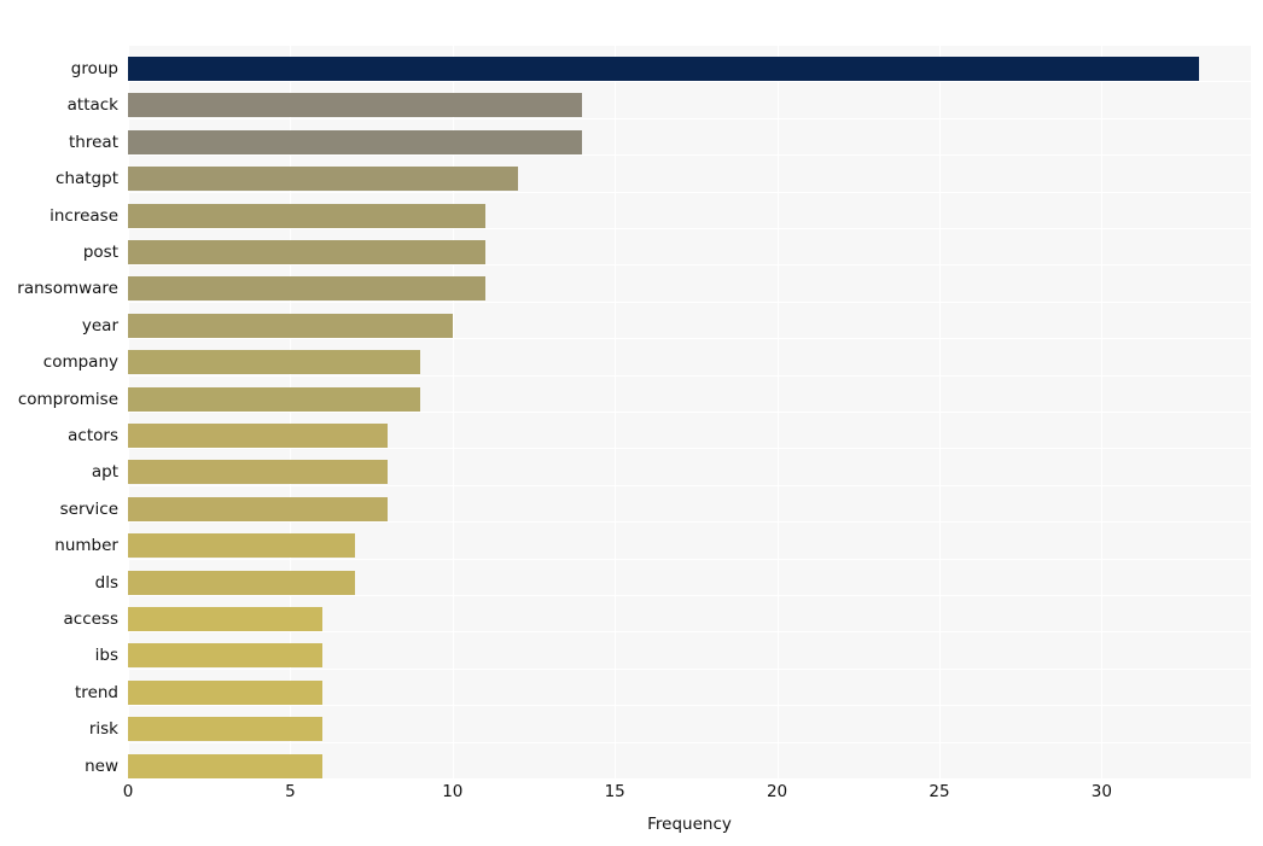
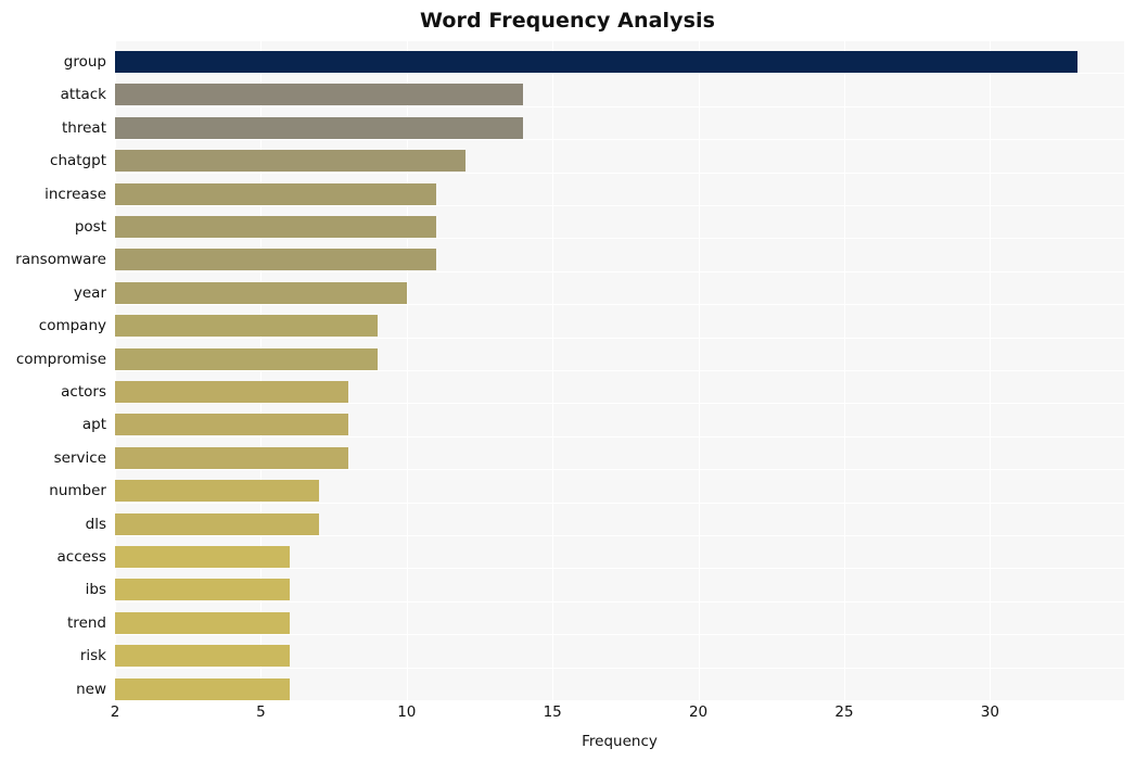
+ Word Frequency Analysis
  group
  attack
  threat
  chatgpt
  increase
  post
  ransomware
  year
  company
  compromise
  actors
  apt
  service
  number
  dls
  access
  ibs
  trend
  risk
  new
- 0
+ 2
  5
  10
  15
  20
  25
  30
  Frequency
